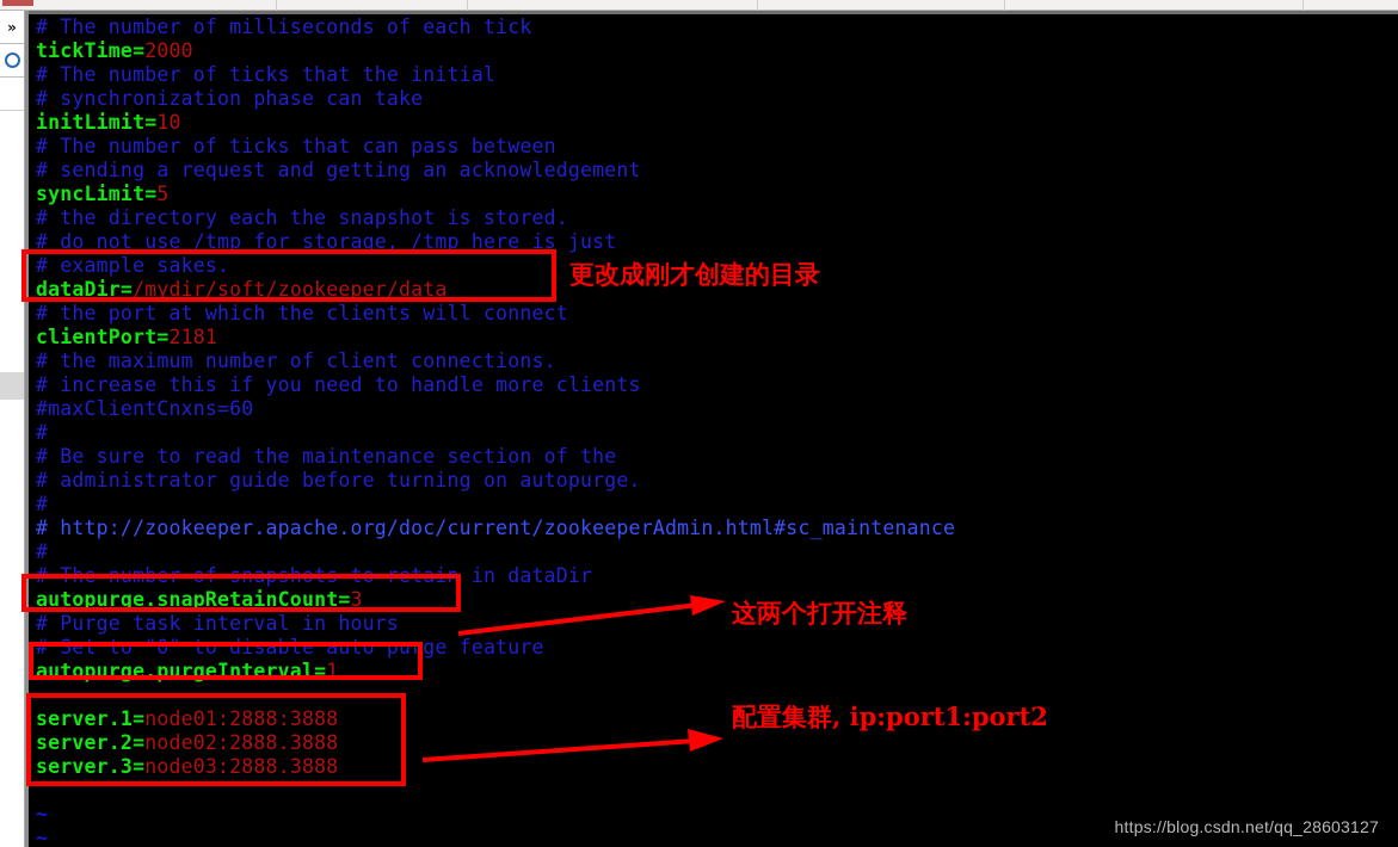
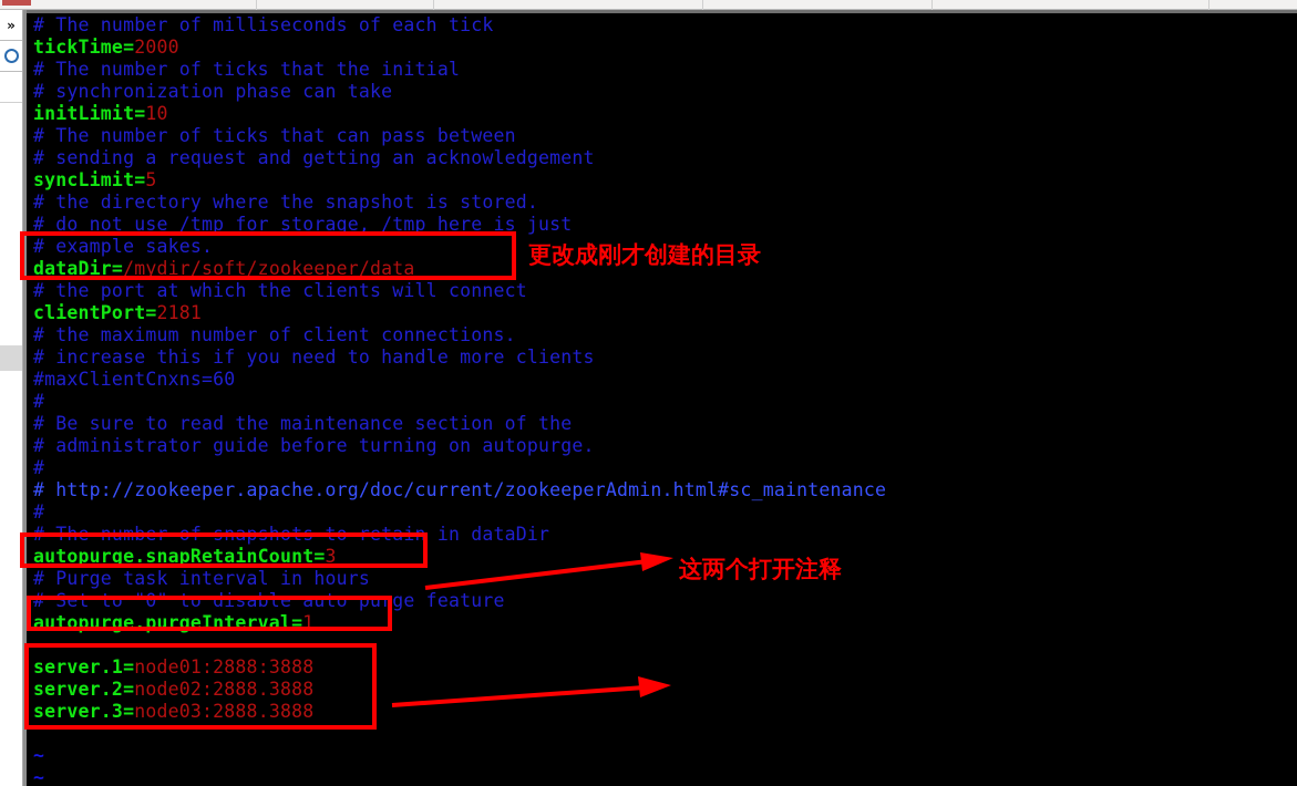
  »
  # The number of milliseconds of each tick
  tickTime=2000
  # The number of ticks that the initial
  # synchronization phase can take
  initLimit=10
  # The number of ticks that can pass between
  # sending a request and getting an acknowledgement
  syncLimit=5
- # the directory each the snapshot is stored.
+ # the directory where the snapshot is stored.
  # do not use /tmp for storage, /tmp here is just
  # example sakes.
  dataDir=/mydir/soft/zookeeper/data
  # the port at which the clients will connect
  clientPort=2181
  # the maximum number of client connections.
  # increase this if you need to handle more clients
  #maxClientCnxns=60
  #
  # Be sure to read the maintenance section of the
  # administrator guide before turning on autopurge.
  #
  # http://zookeeper.apache.org/doc/current/zookeeperAdmin.html#sc_maintenance
  #
  # The number of snapshots to retain in dataDir
  autopurge.snapRetainCount=3
  # Purge task interval in hours
  # Set to "0" to disable auto purge feature
  autopurge.purgeInterval=1
  server.1=node01:2888:3888
  server.2=node02:2888.3888
  server.3=node03:2888.3888
  ~
  ~
  更改成刚才创建的目录
  这两个打开注释
- 配置集群, ip:port1:port2
- https://blog.csdn.net/qq_28603127
